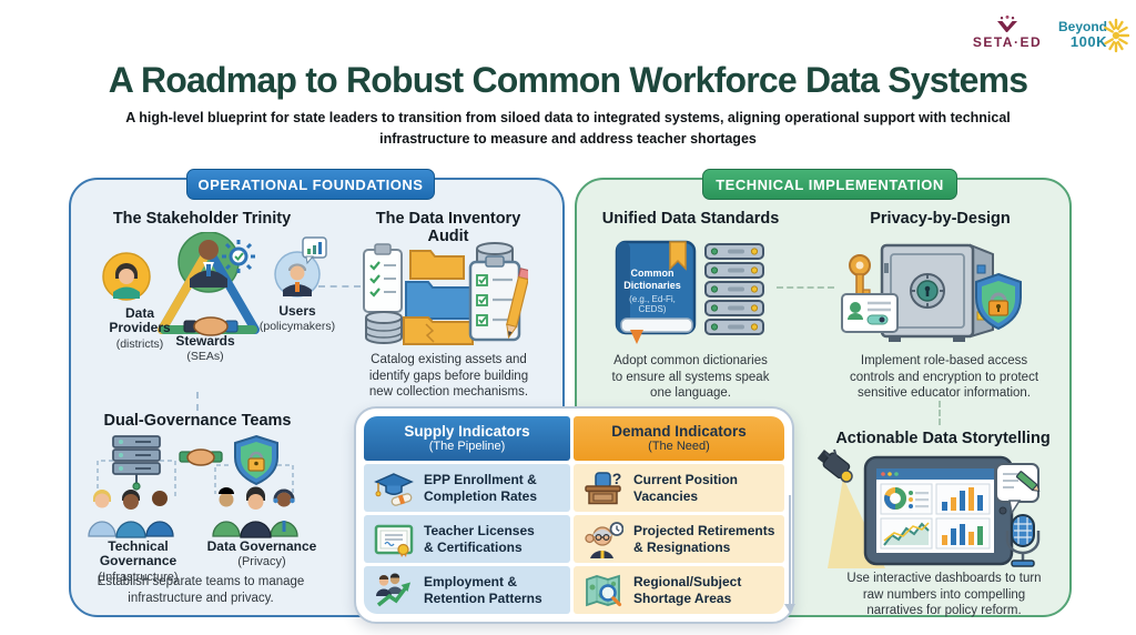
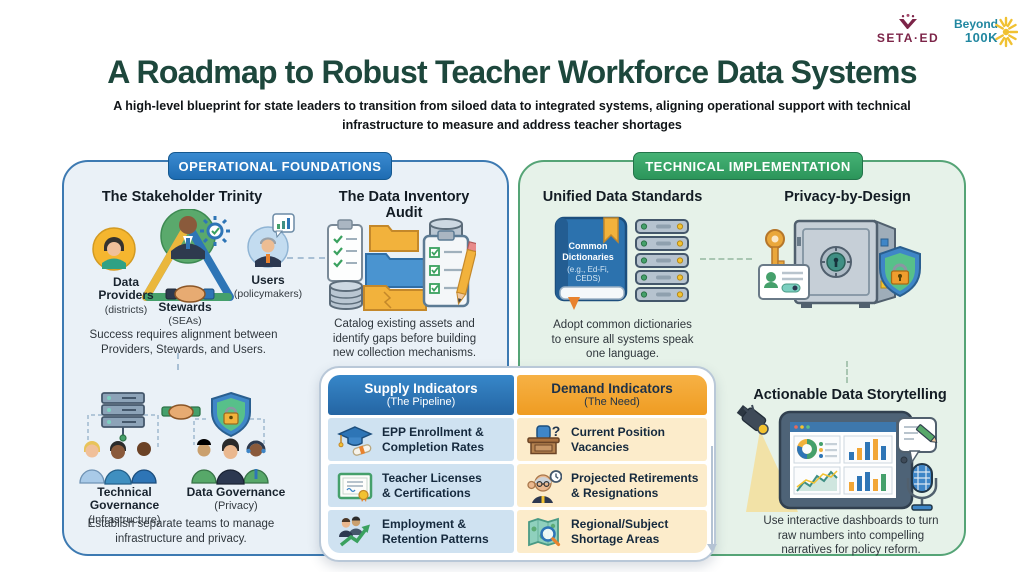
  SETA·ED
  Beyond
  100K
- A Roadmap to Robust Common Workforce Data Systems
+ A Roadmap to Robust Teacher Workforce Data Systems
  A high-level blueprint for state leaders to transition from siloed data to integrated systems, aligning operational support with technical
  infrastructure to measure and address teacher shortages
  OPERATIONAL FOUNDATIONS
  TECHNICAL IMPLEMENTATION
  The Stakeholder Trinity
  The Data Inventory Audit
  Data
  Providers
  (districts)
  Stewards
  (SEAs)
  Users
  (policymakers)
+ Success requires alignment between
+ Providers, Stewards, and Users.
  Catalog existing assets and
  identify gaps before building
  new collection mechanisms.
- Dual-Governance Teams
  Technical Governance
  (Infrastructure)
  Data Governance
  (Privacy)
  Establish separate teams to manage
  infrastructure and privacy.
  Unified Data Standards
  Privacy-by-Design
  Common Dictionaries
  (e.g., Ed-Fi, CEDS)
  Adopt common dictionaries
  to ensure all systems speak
  one language.
- Implement role-based access
- controls and encryption to protect
- sensitive educator information.
  Actionable Data Storytelling
  Use interactive dashboards to turn
  raw numbers into compelling
  narratives for policy reform.
  Supply Indicators
  (The Pipeline)
  Demand Indicators
  (The Need)
  EPP Enrollment &
  Completion Rates
  ?
  Current Position
  Vacancies
  Teacher Licenses
  & Certifications
  Projected Retirements
  & Resignations
  Employment &
  Retention Patterns
  Regional/Subject
  Shortage Areas
